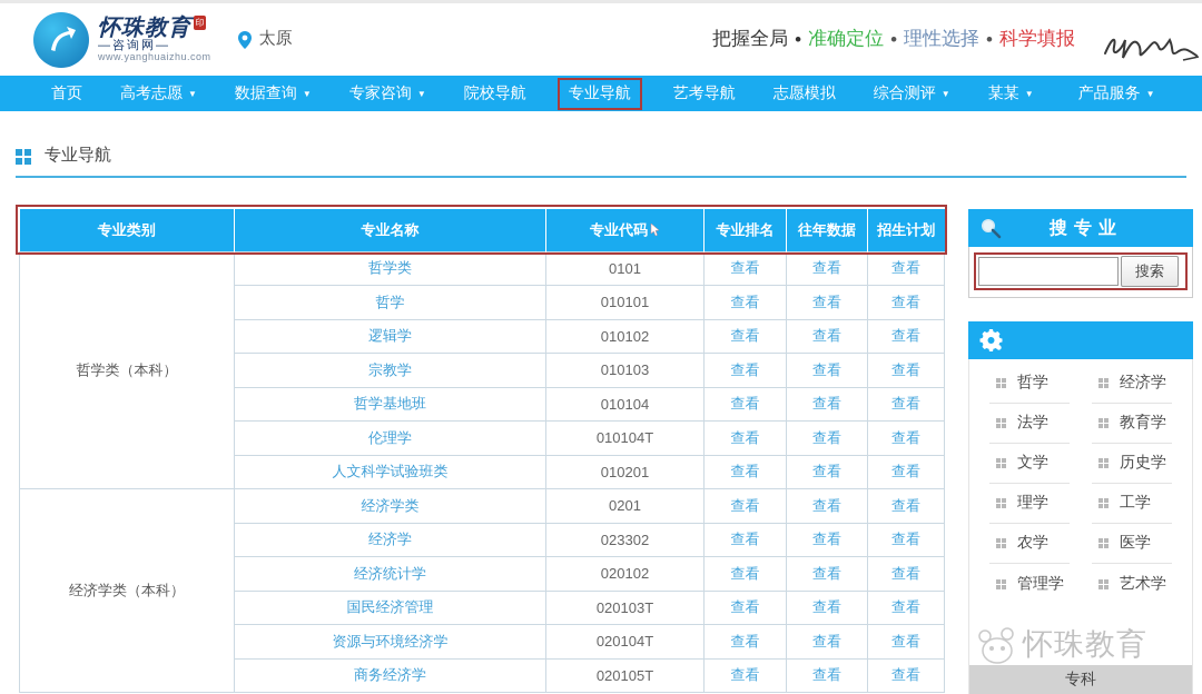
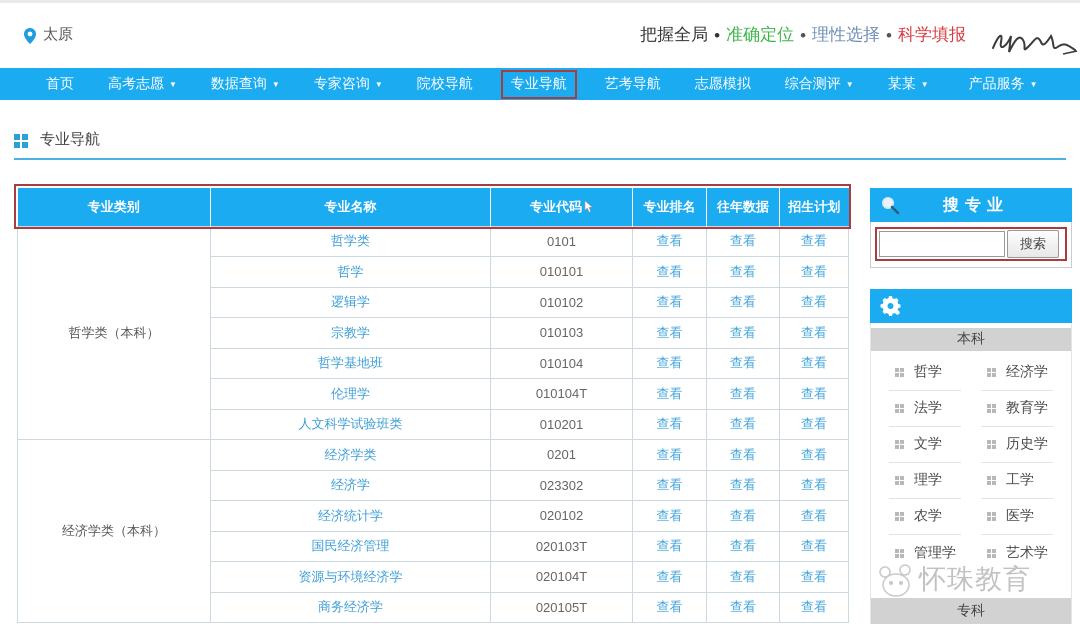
- 怀珠教育 印
- —咨询网—
- www.yanghuaizhu.com
  太原
  把握全局
  •
  准确定位
  •
  理性选择
  •
  科学填报
  首页
  高考志愿
  ▼
  数据查询
  ▼
  专家咨询
  ▼
  院校导航
  专业导航
  艺考导航
  志愿模拟
  综合测评
  ▼
  某某
  ▼
  产品服务
  ▼
  专业导航
  专业类别	专业名称	专业代码	专业排名	往年数据	招生计划
  哲学类（本科）	哲学类	0101	查看	查看	查看
  哲学	010101	查看	查看	查看
  逻辑学	010102	查看	查看	查看
  宗教学	010103	查看	查看	查看
  哲学基地班	010104	查看	查看	查看
  伦理学	010104T	查看	查看	查看
  人文科学试验班类	010201	查看	查看	查看
  经济学类（本科）	经济学类	0201	查看	查看	查看
  经济学	023302	查看	查看	查看
  经济统计学	020102	查看	查看	查看
  国民经济管理	020103T	查看	查看	查看
  资源与环境经济学	020104T	查看	查看	查看
  商务经济学	020105T	查看	查看	查看
  搜专业
  搜索
+ 本科
  哲学
  经济学
  法学
  教育学
  文学
  历史学
  理学
  工学
  农学
  医学
  管理学
  艺术学
  专科
  怀珠教育
